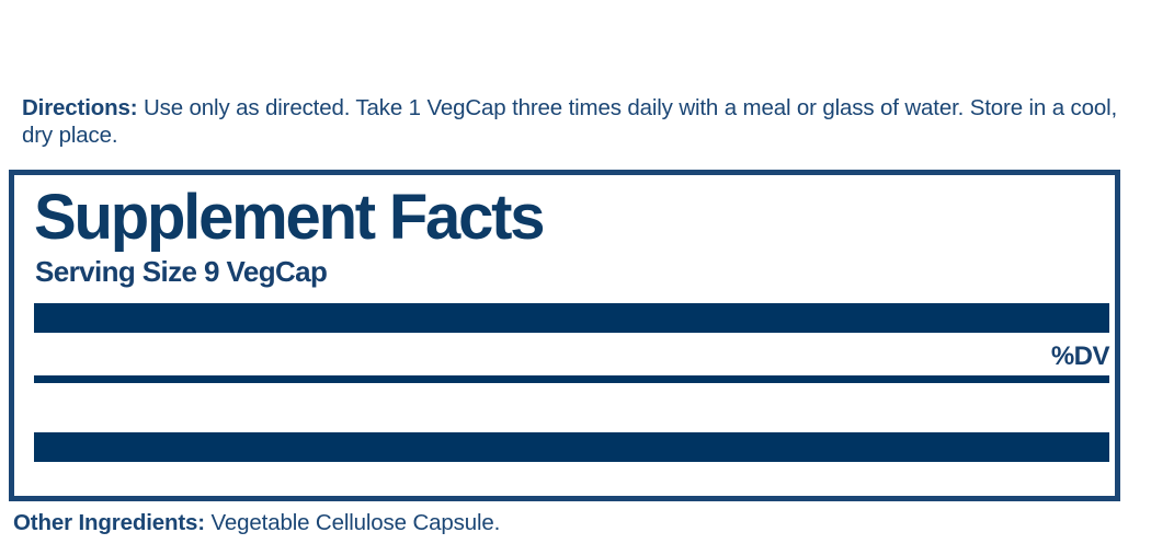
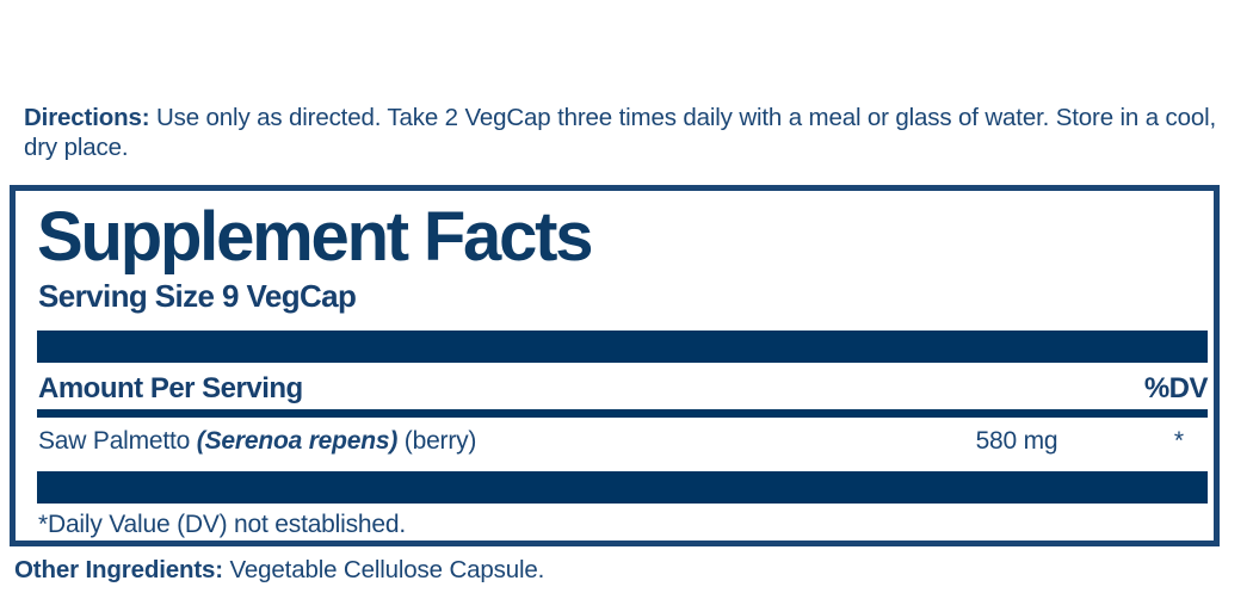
- Directions: Use only as directed. Take 1 VegCap three times daily with a meal or glass of water. Store in a cool, dry place.
+ Directions: Use only as directed. Take 2 VegCap three times daily with a meal or glass of water. Store in a cool, dry place.
  Supplement Facts
  Serving Size 9 VegCap
+ Amount Per Serving
  %DV
+ Saw Palmetto (Serenoa repens) (berry)
+ 580 mg
+ *
+ *Daily Value (DV) not established.
  Other Ingredients: Vegetable Cellulose Capsule.
